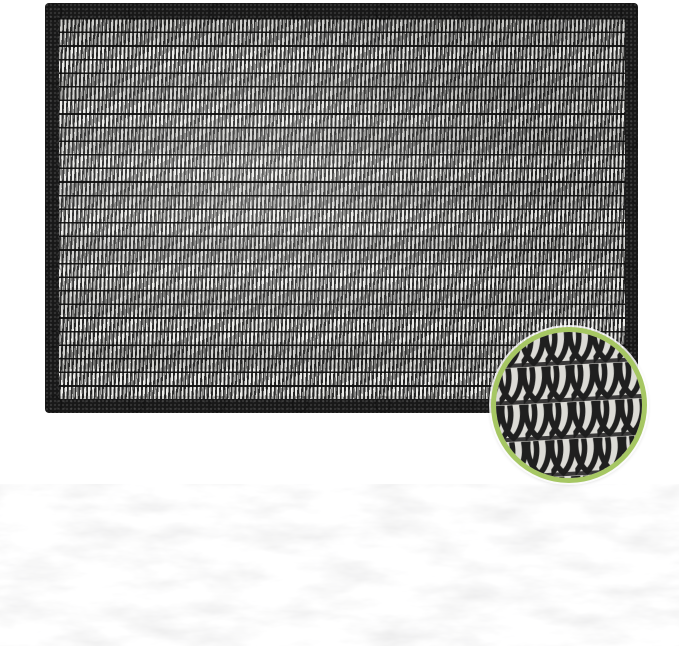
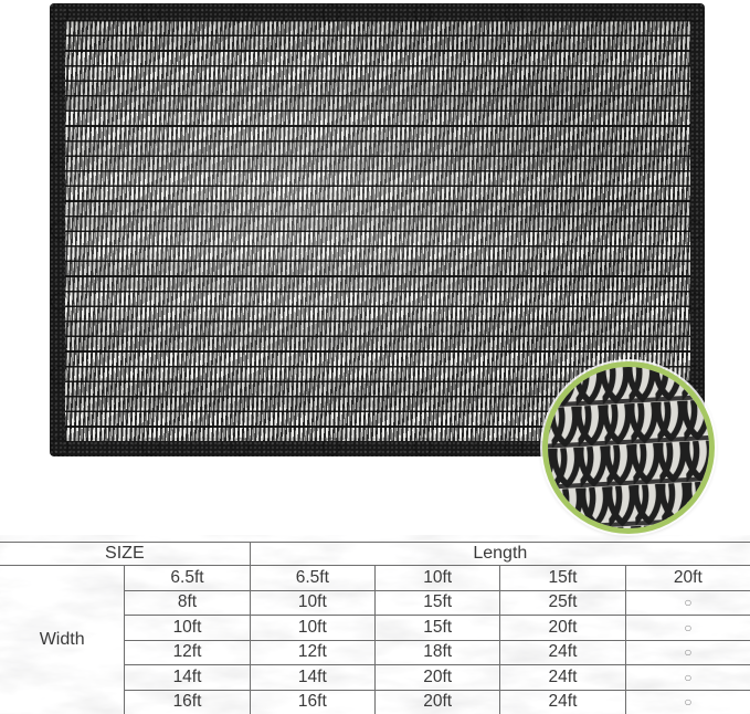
+ SIZE	Length
+ Width	6.5ft	6.5ft	10ft	15ft	20ft
+ 8ft	10ft	15ft	25ft	○
+ 10ft	10ft	15ft	20ft	○
+ 12ft	12ft	18ft	24ft	○
+ 14ft	14ft	20ft	24ft	○
+ 16ft	16ft	20ft	24ft	○
